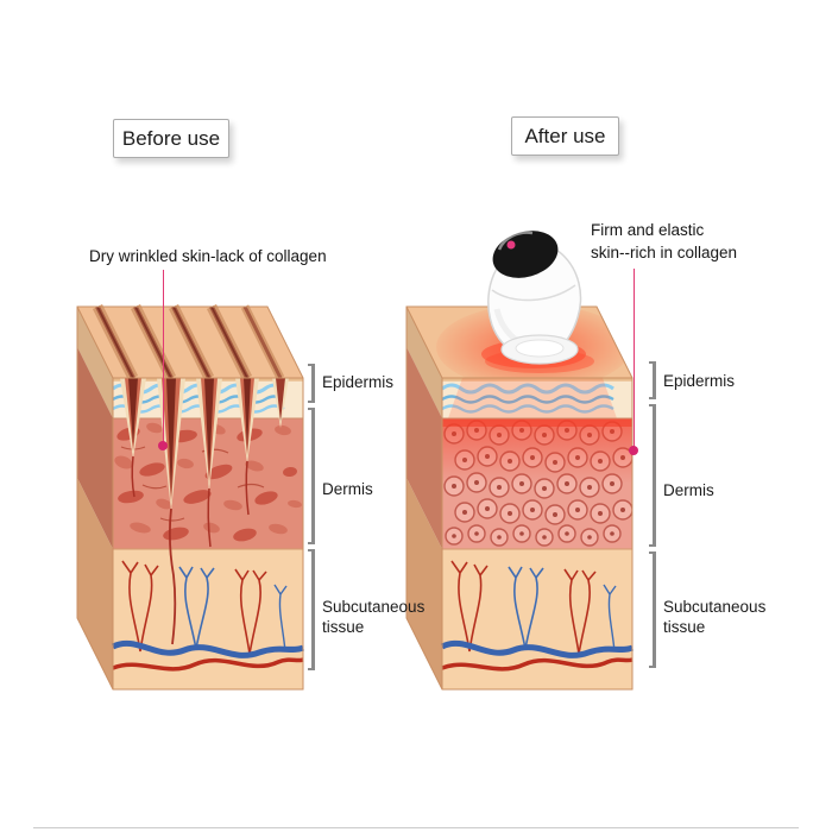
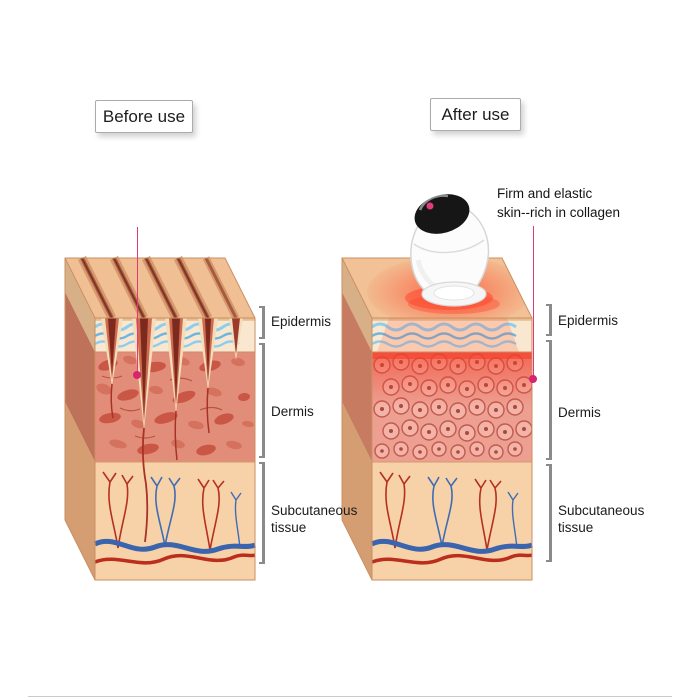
  Before use
- Dry wrinkled skin-lack of collagen
  Epidermis
  Dermis
  Subcutaneous tissue
  After use
  Firm and elastic
  skin--rich in collagen
  Epidermis
  Dermis
  Subcutaneous tissue
